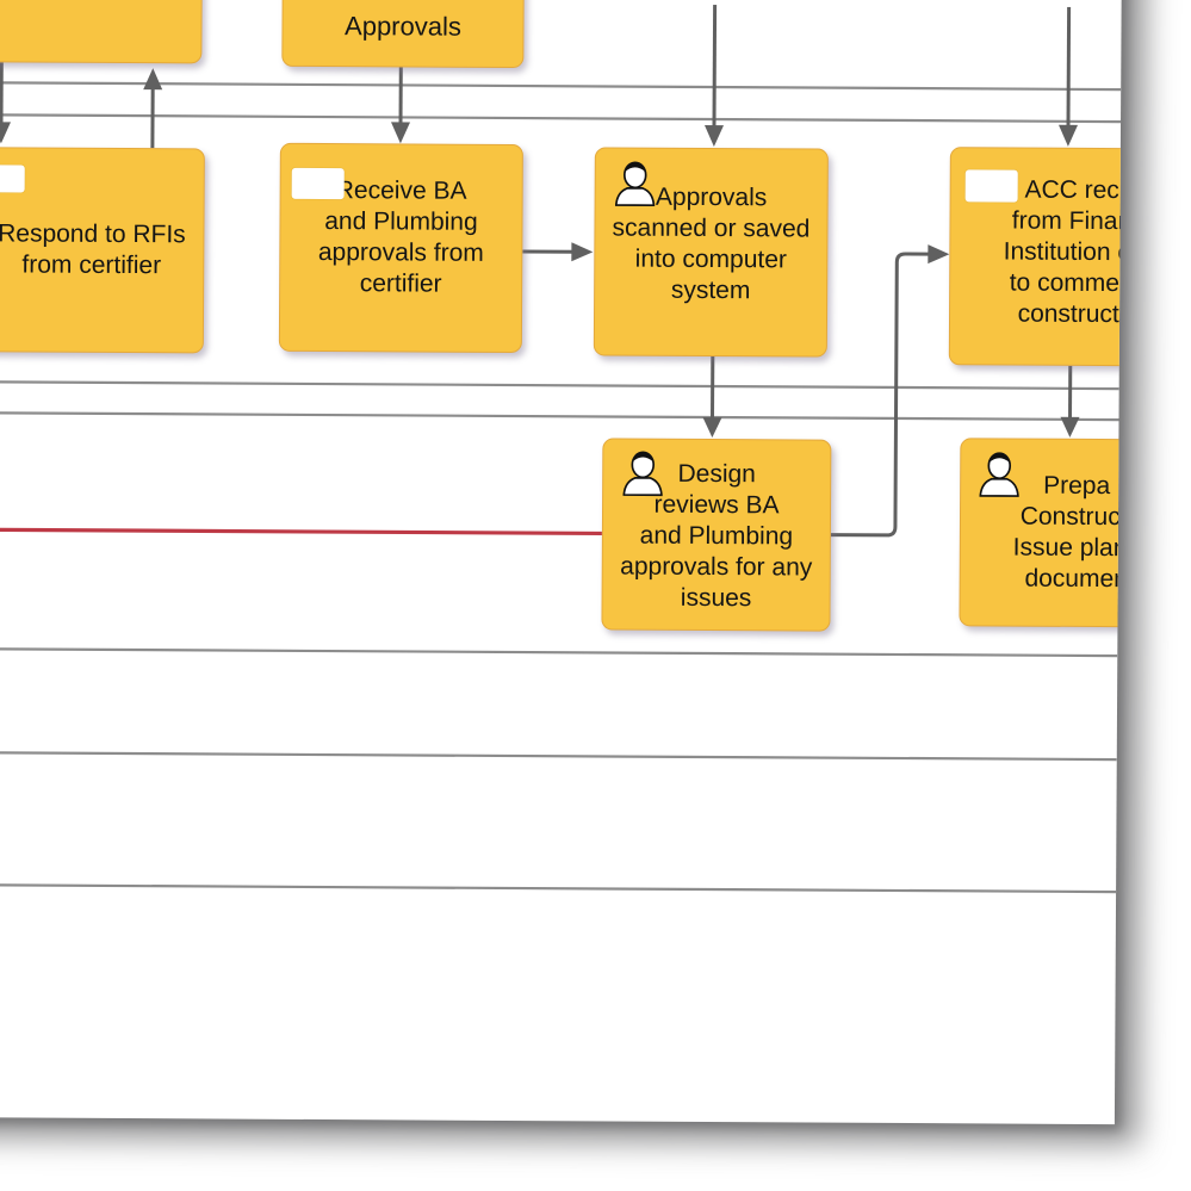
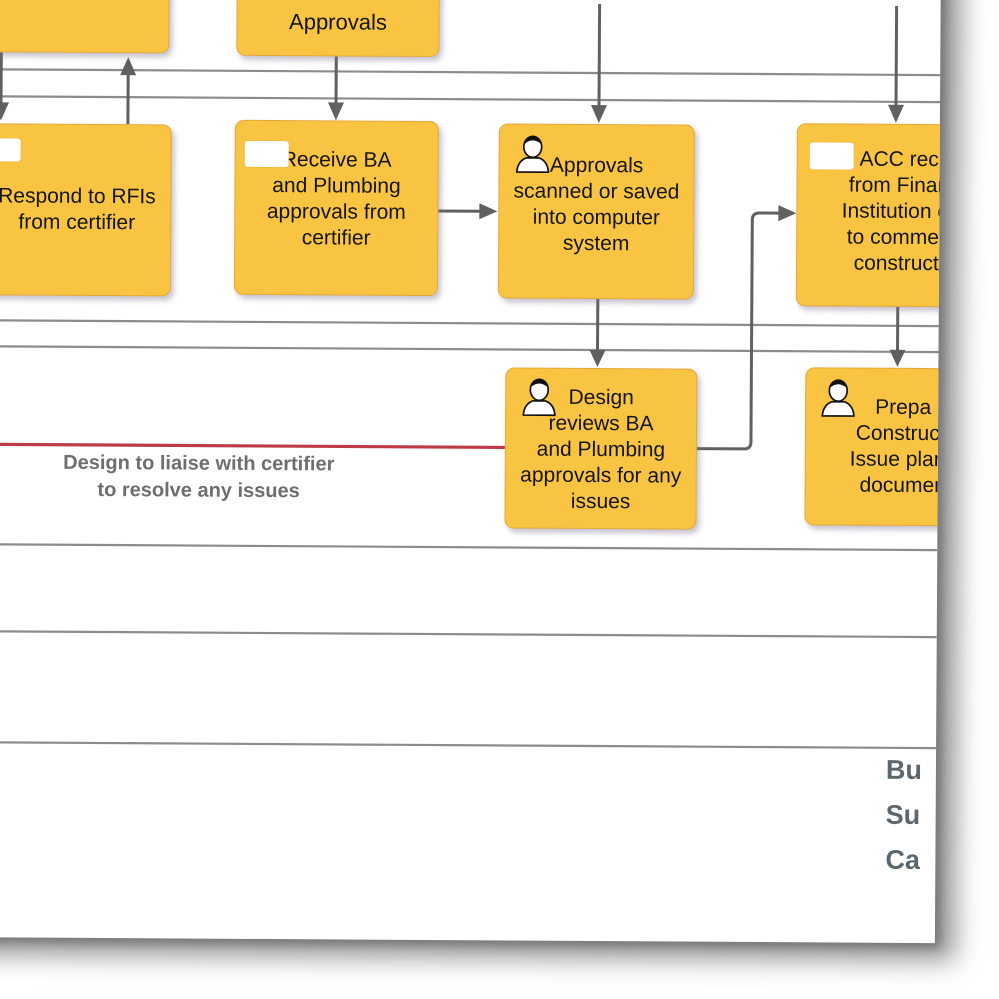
  Approvals
  Respond to RFIs
  from certifier
  Receive BA
  and Plumbing
  approvals from
  certifier
  Approvals
  scanned or saved
  into computer
  system
  ACC rec
  from Fina
  Institution
  to comme
  construct
  Design
  reviews BA
  and Plumbing
  approvals for any
  issues
  Prepa
  Construc
  Issue pla
  docume
+ Design to liaise with certifier
+ to resolve any issues
+ Bu
+ Su
+ Ca
